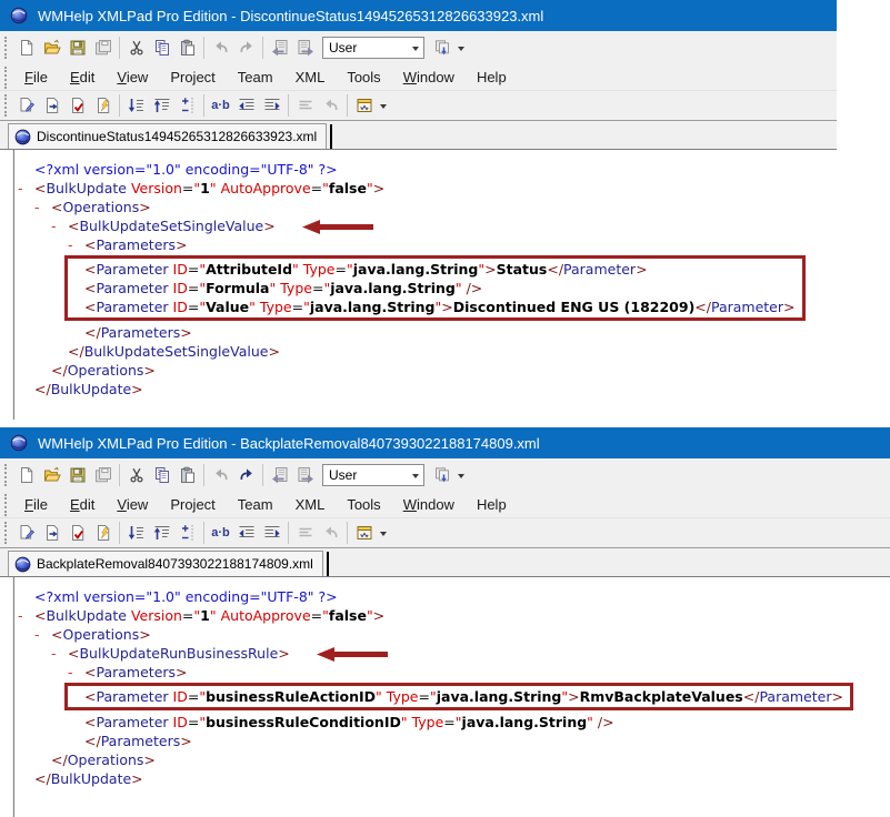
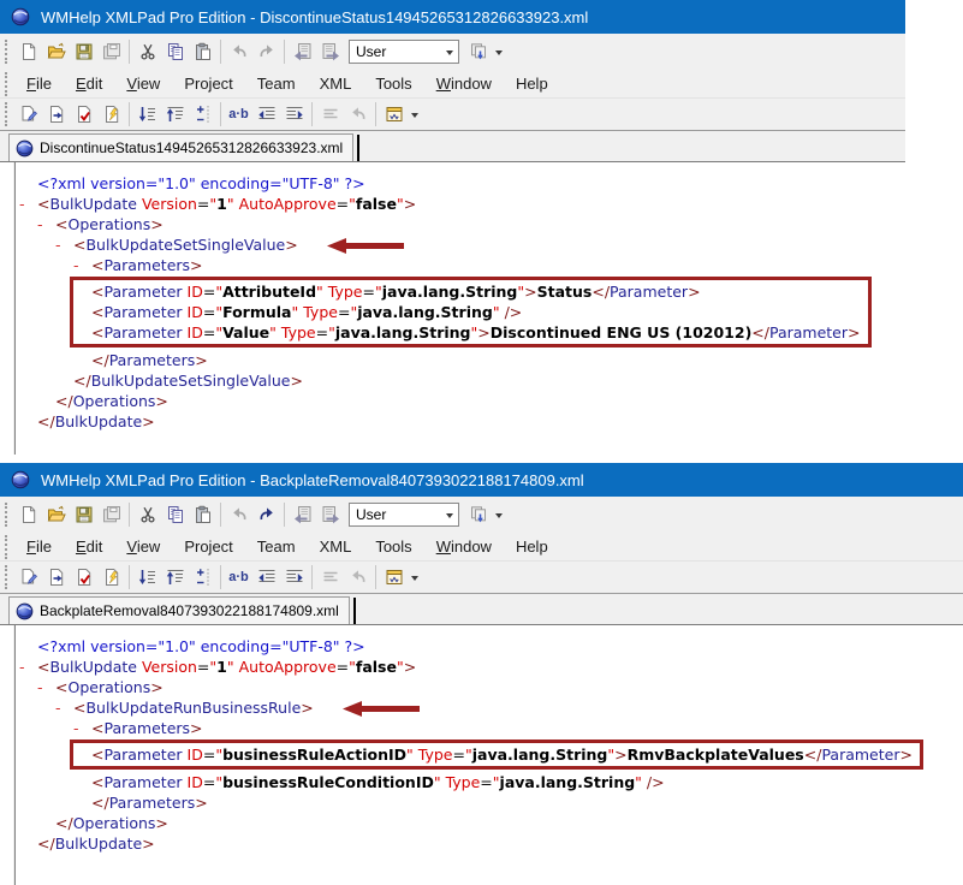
  WMHelp XMLPad Pro Edition - DiscontinueStatus14945265312826633923.xml
  User
  File
  Edit
  View
  Project
  Team
  XML
  Tools
  Window
  Help
  a·b
  DiscontinueStatus14945265312826633923.xml
  <?xml version="1.0" encoding="UTF-8" ?>
  - <BulkUpdate Version="1" AutoApprove="false">
  - <Operations>
  - <BulkUpdateSetSingleValue>
  - <Parameters>
  <Parameter ID="AttributeId" Type="java.lang.String">Status</Parameter>
  <Parameter ID="Formula" Type="java.lang.String" />
- <Parameter ID="Value" Type="java.lang.String">Discontinued ENG US (182209)</Parameter>
+ <Parameter ID="Value" Type="java.lang.String">Discontinued ENG US (102012)</Parameter>
  </Parameters>
  </BulkUpdateSetSingleValue>
  </Operations>
  </BulkUpdate>
  WMHelp XMLPad Pro Edition - BackplateRemoval8407393022188174809.xml
  User
  File
  Edit
  View
  Project
  Team
  XML
  Tools
  Window
  Help
  a·b
  BackplateRemoval8407393022188174809.xml
  <?xml version="1.0" encoding="UTF-8" ?>
  - <BulkUpdate Version="1" AutoApprove="false">
  - <Operations>
  - <BulkUpdateRunBusinessRule>
  - <Parameters>
  <Parameter ID="businessRuleActionID" Type="java.lang.String">RmvBackplateValues</Parameter>
  <Parameter ID="businessRuleConditionID" Type="java.lang.String" />
  </Parameters>
  </Operations>
  </BulkUpdate>
